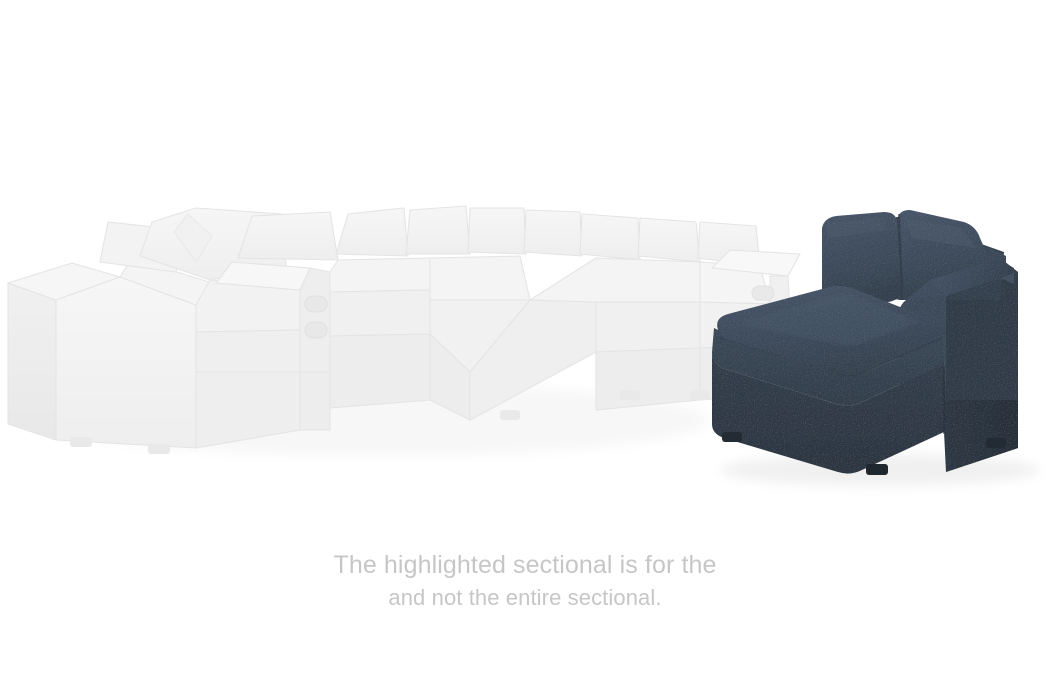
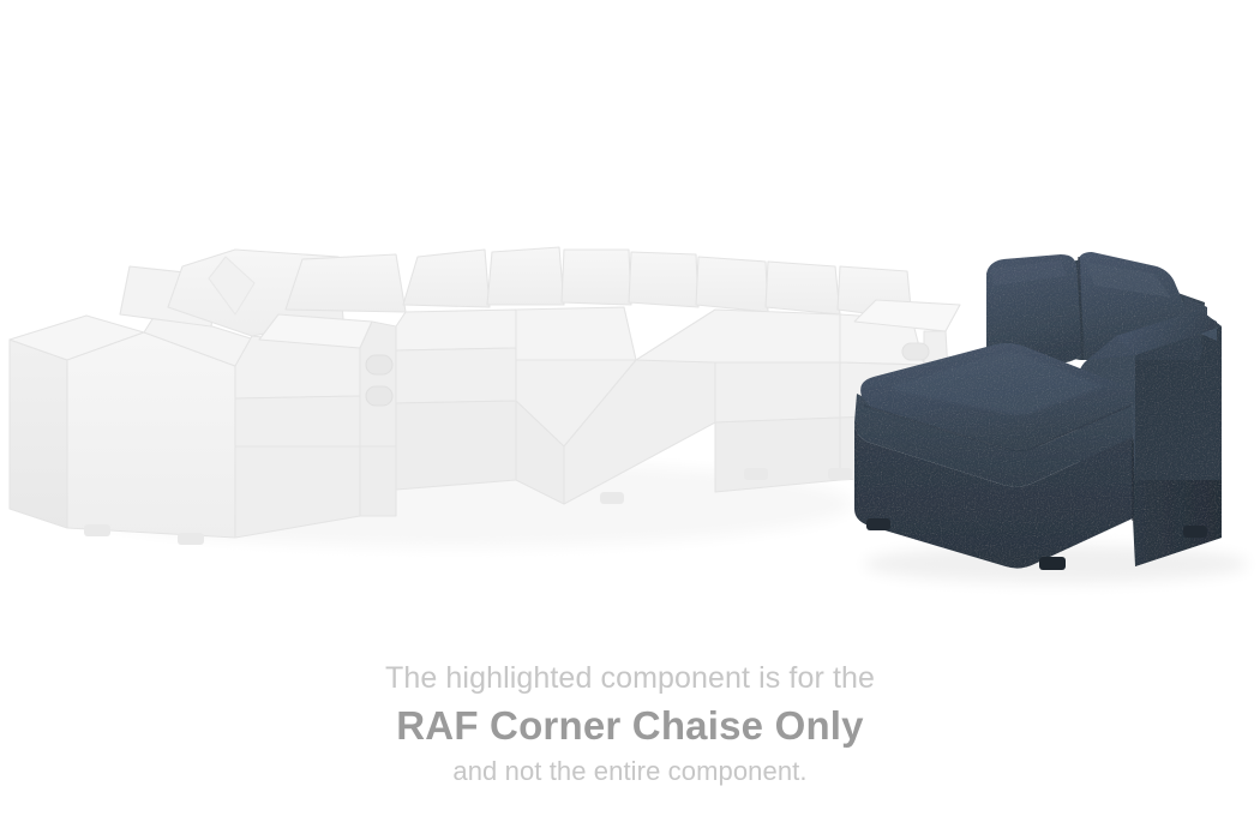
- The highlighted sectional is for the
+ The highlighted component is for the
+ RAF Corner Chaise Only
- and not the entire sectional.
+ and not the entire component.
